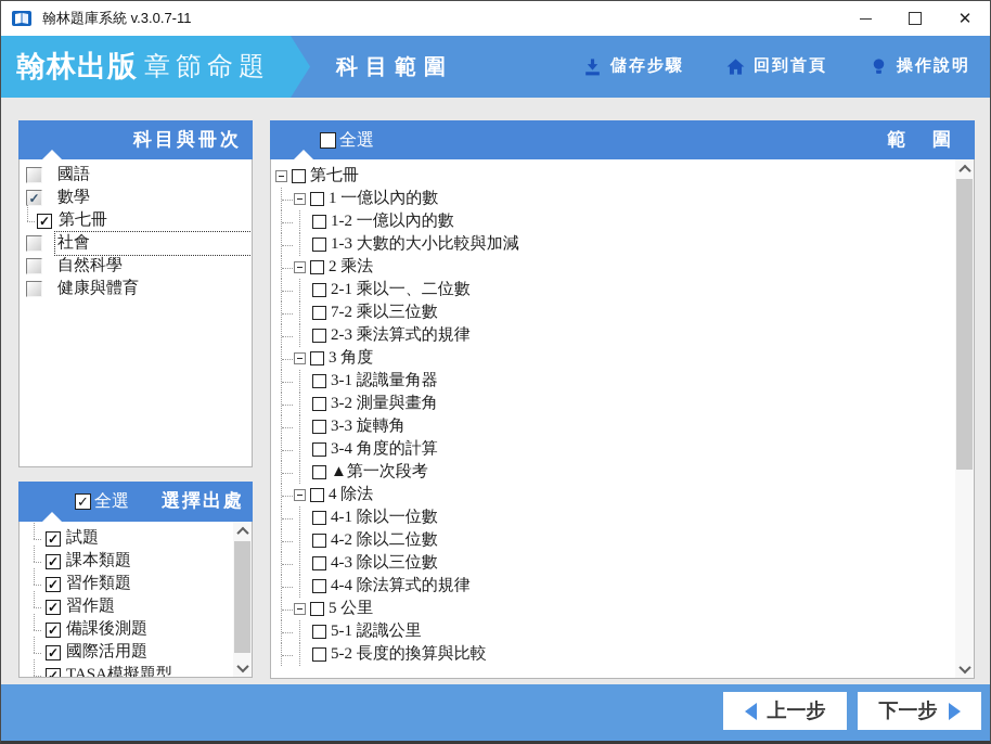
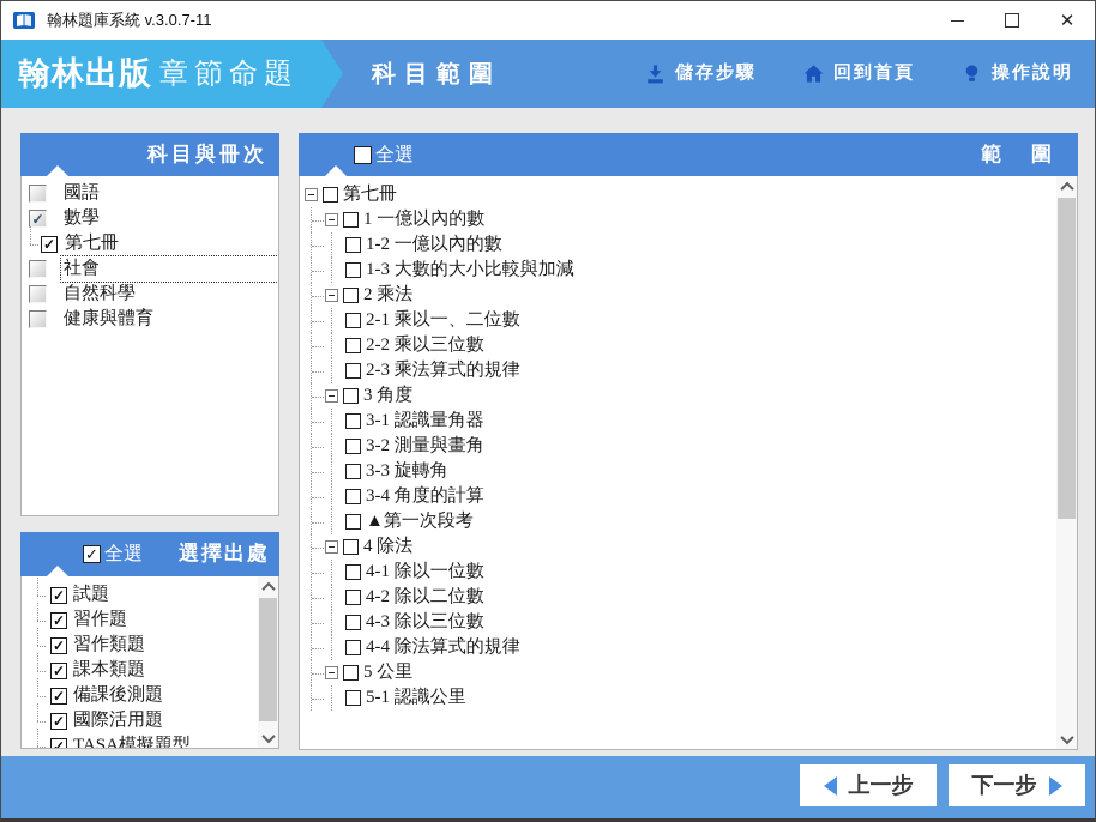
  翰林題庫系統 v.3.0.7-11
  ✕
  翰林出版
  章節命題
  科目範圍
  儲存步驟
  回到首頁
  操作說明
  科目與冊次
  國語
  ✓
  數學
  ✓
  第七冊
  社會
  自然科學
  健康與體育
  ✓
  全選
  選擇出處
  ✓
  試題
  ✓
- 課本類題
+ 習作題
  ✓
  習作類題
  ✓
- 習作題
+ 課本類題
  ✓
  備課後測題
  ✓
  國際活用題
  ✓
  TASA模擬題型
  全選
  範 圍
  第七冊
  1 一億以內的數
  1-2 一億以內的數
  1-3 大數的大小比較與加減
  2 乘法
  2-1 乘以一、二位數
- 7-2 乘以三位數
+ 2-2 乘以三位數
  2-3 乘法算式的規律
  3 角度
  3-1 認識量角器
  3-2 測量與畫角
  3-3 旋轉角
  3-4 角度的計算
  ▲第一次段考
  4 除法
  4-1 除以一位數
  4-2 除以二位數
  4-3 除以三位數
  4-4 除法算式的規律
  5 公里
  5-1 認識公里
- 5-2 長度的換算與比較
  上一步
  下一步
